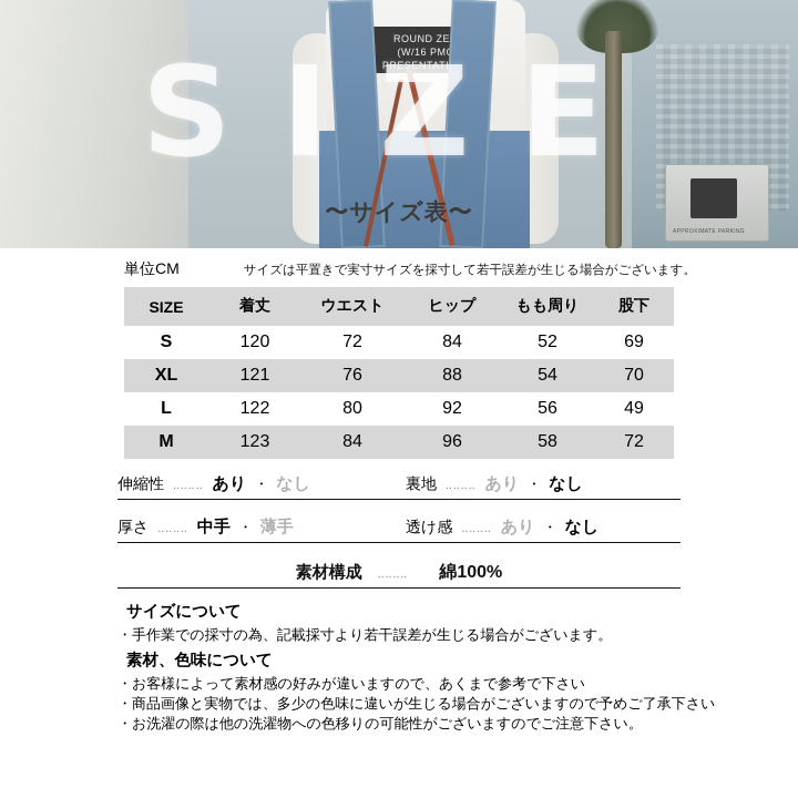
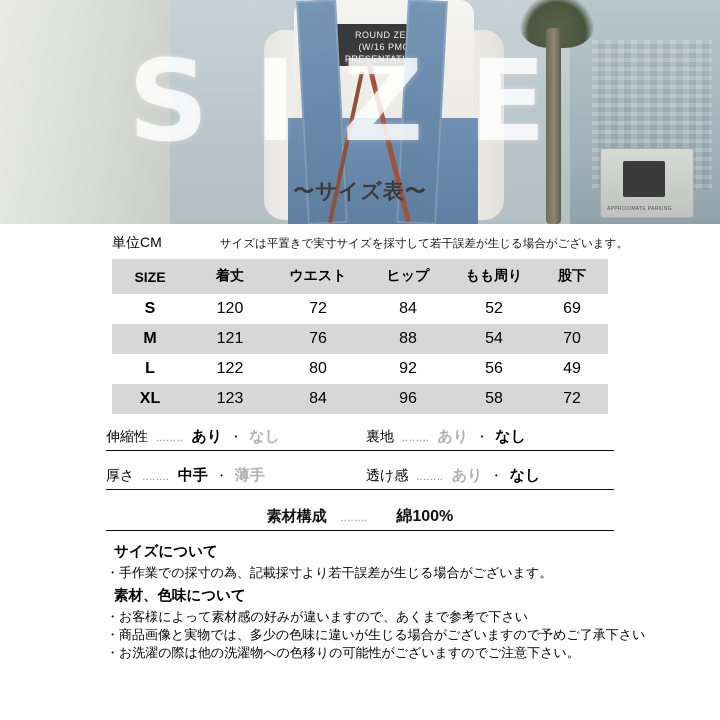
  ROUND ZE
  (W/16 PM PRESENTATI
  SIZE
  〜サイズ表〜
  単位CM
  サイズは平置きで実寸サイズを採寸して若干誤差が生じる場合がございます。
  SIZE	着丈	ウエスト	ヒップ	もも周り	股下
  S	120	72	84	52	69
- XL	121	76	88	54	70
+ M	121	76	88	54	70
  L	122	80	92	56	49
- M	123	84	96	58	72
+ XL	123	84	96	58	72
  伸縮性
  ‥‥‥‥
  あり
  ・
  なし
  裏地
  ‥‥‥‥
  あり
  ・
  なし
  厚さ
  ‥‥‥‥
  中手
  ・
  薄手
  透け感
  ‥‥‥‥
  あり
  ・
  なし
  素材構成
  ‥‥‥‥
  綿100%
  サイズについて
  ・手作業での採寸の為、記載採寸より若干誤差が生じる場合がございます。
  素材、色味について
  ・お客様によって素材感の好みが違いますので、あくまで参考で下さい
  ・商品画像と実物では、多少の色味に違いが生じる場合がございますので予めご了承下さい
  ・お洗濯の際は他の洗濯物への色移りの可能性がございますのでご注意下さい。
